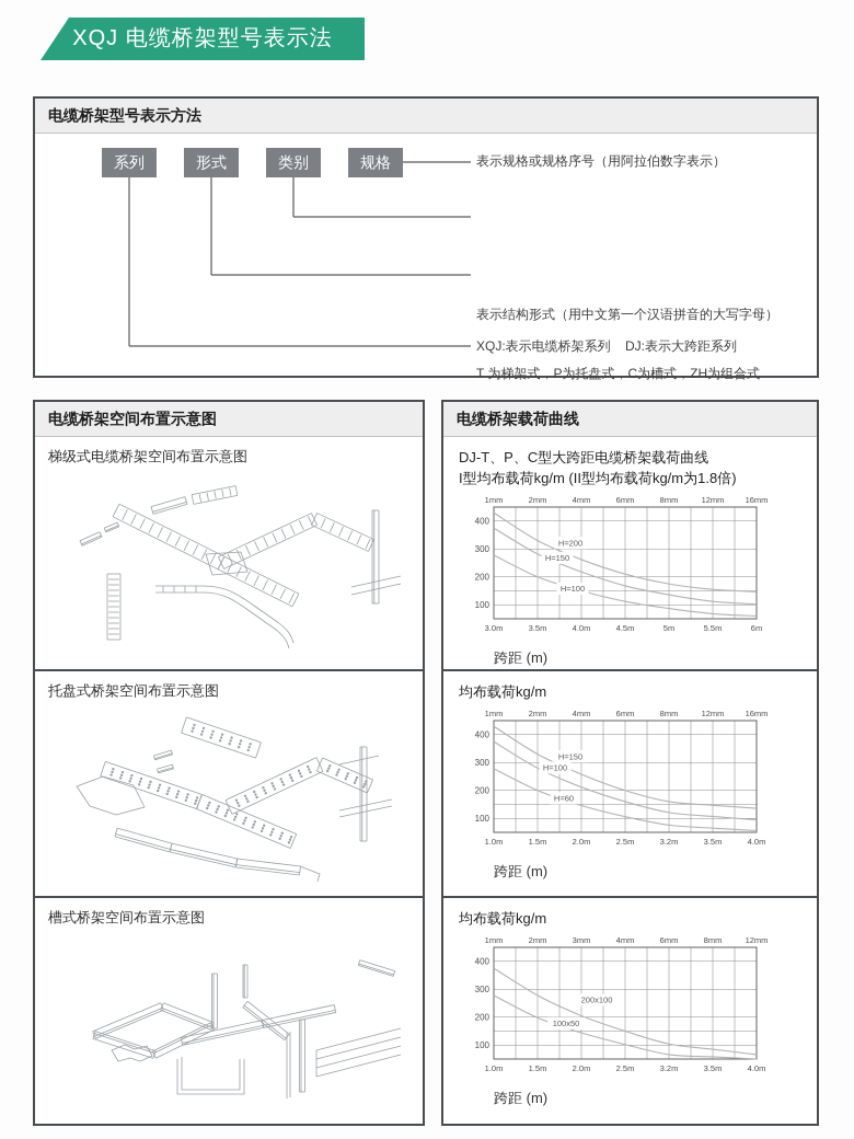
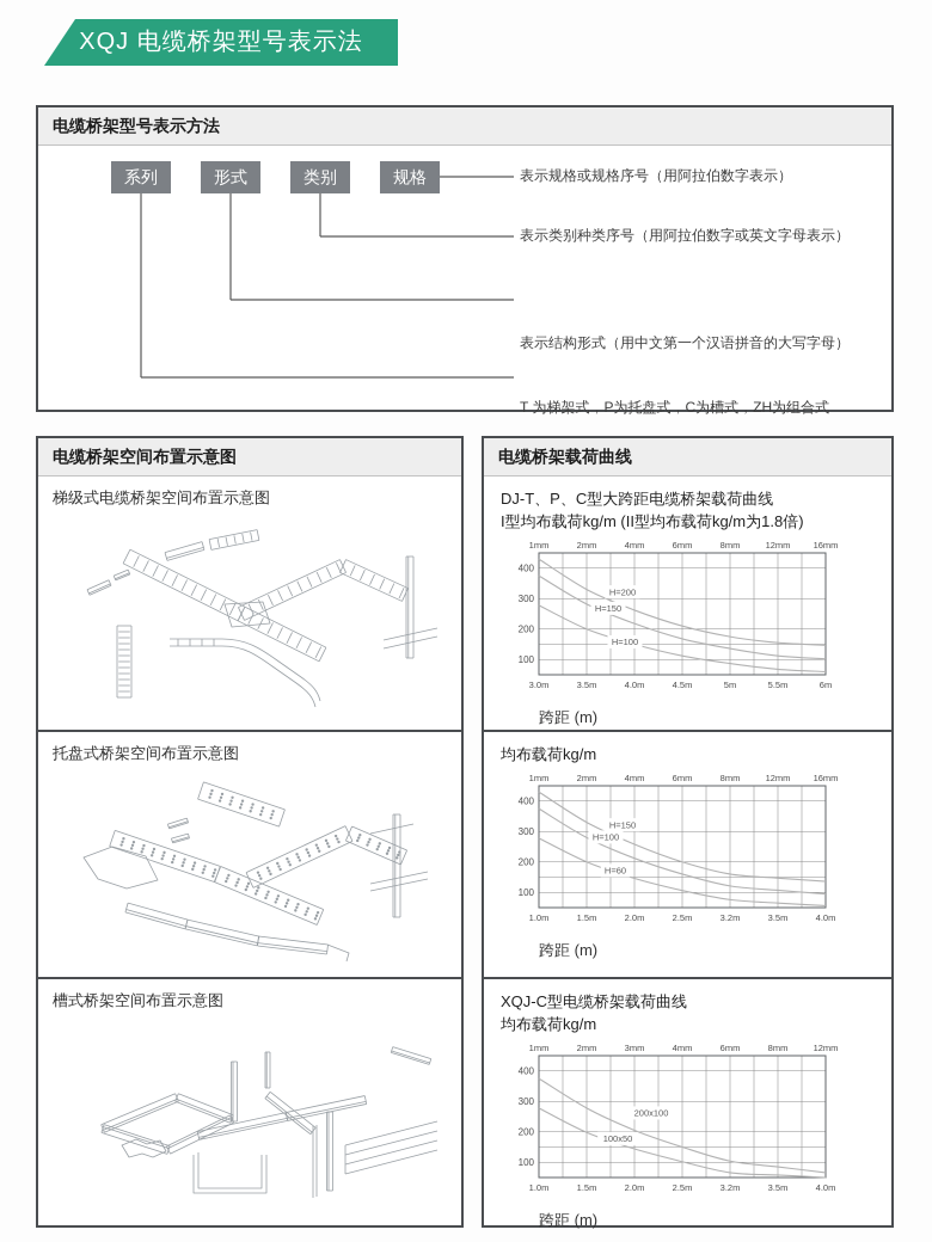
  XQJ 电缆桥架型号表示法
  电缆桥架型号表示方法
  系列
  形式
  类别
  规格
  表示规格或规格序号（用阿拉伯数字表示）
+ 表示类别种类序号（用阿拉伯数字或英文字母表示）
  表示结构形式（用中文第一个汉语拼音的大写字母）
  T 为梯架式，P为托盘式，C为槽式，ZH为组合式
- XQJ:表示电缆桥架系列 DJ:表示大跨距系列
  电缆桥架空间布置示意图
  梯级式电缆桥架空间布置示意图
  托盘式桥架空间布置示意图
  槽式桥架空间布置示意图
  电缆桥架载荷曲线
  DJ-T、P、C型大跨距电缆桥架载荷曲线
  I型均布载荷kg/m (II型均布载荷kg/m为1.8倍)
  100
  200
  300
  400
  1mm
  2mm
  4mm
  6mm
  8mm
  12mm
  16mm
  3.0m
  3.5m
  4.0m
  4.5m
  5m
  5.5m
  6m
  H=200
  H=150
  H=100
  跨距 (m)
  均布载荷kg/m
  100
  200
  300
  400
  1mm
  2mm
  4mm
  6mm
  8mm
  12mm
  16mm
  1.0m
  1.5m
  2.0m
  2.5m
  3.2m
  3.5m
  4.0m
  H=150
  H=100
  H=60
  跨距 (m)
+ XQJ-C型电缆桥架载荷曲线
  均布载荷kg/m
  100
  200
  300
  400
  1mm
  2mm
  3mm
  4mm
  6mm
  8mm
  12mm
  1.0m
  1.5m
  2.0m
  2.5m
  3.2m
  3.5m
  4.0m
  200x100
  100x50
  跨距 (m)
